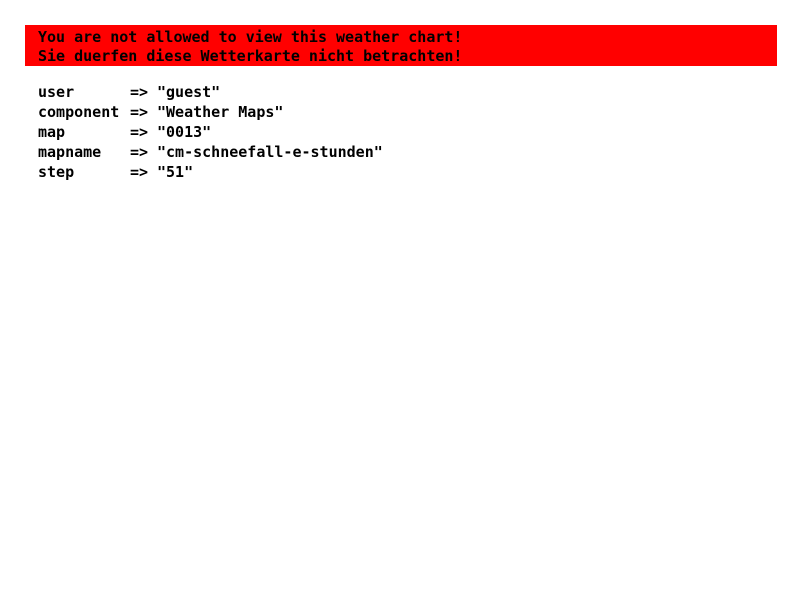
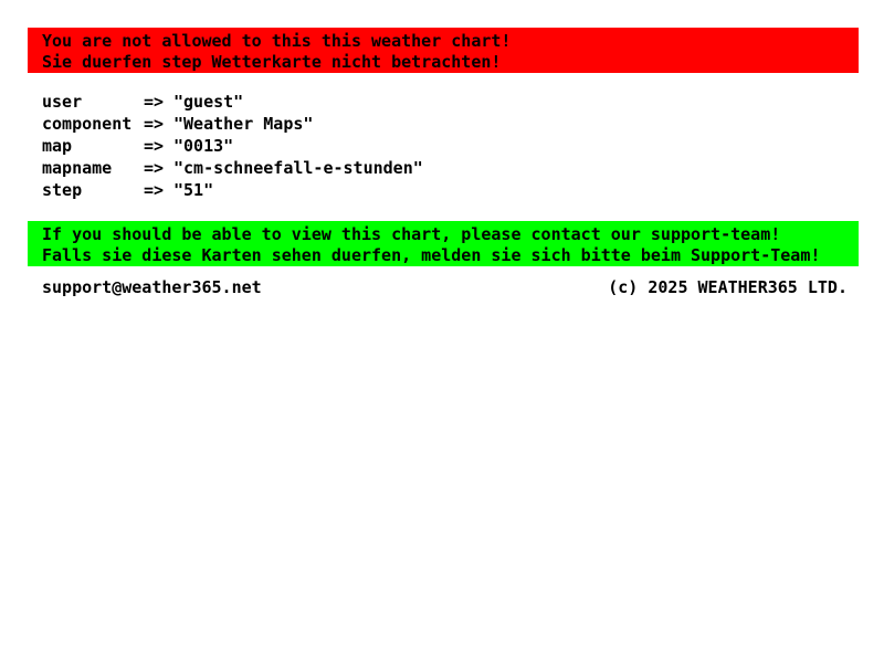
- You are not allowed to view this weather chart!
+ You are not allowed to this this weather chart!
- Sie duerfen diese Wetterkarte nicht betrachten!
+ Sie duerfen step Wetterkarte nicht betrachten!
  user
  =>
  "guest"
  component
  =>
  "Weather Maps"
  map
  =>
  "0013"
  mapname
  =>
  "cm-schneefall-e-stunden"
  step
  =>
  "51"
+ If you should be able to view this chart, please contact our support-team!
+ Falls sie diese Karten sehen duerfen, melden sie sich bitte beim Support-Team!
+ support@weather365.net
+ (c) 2025 WEATHER365 LTD.
